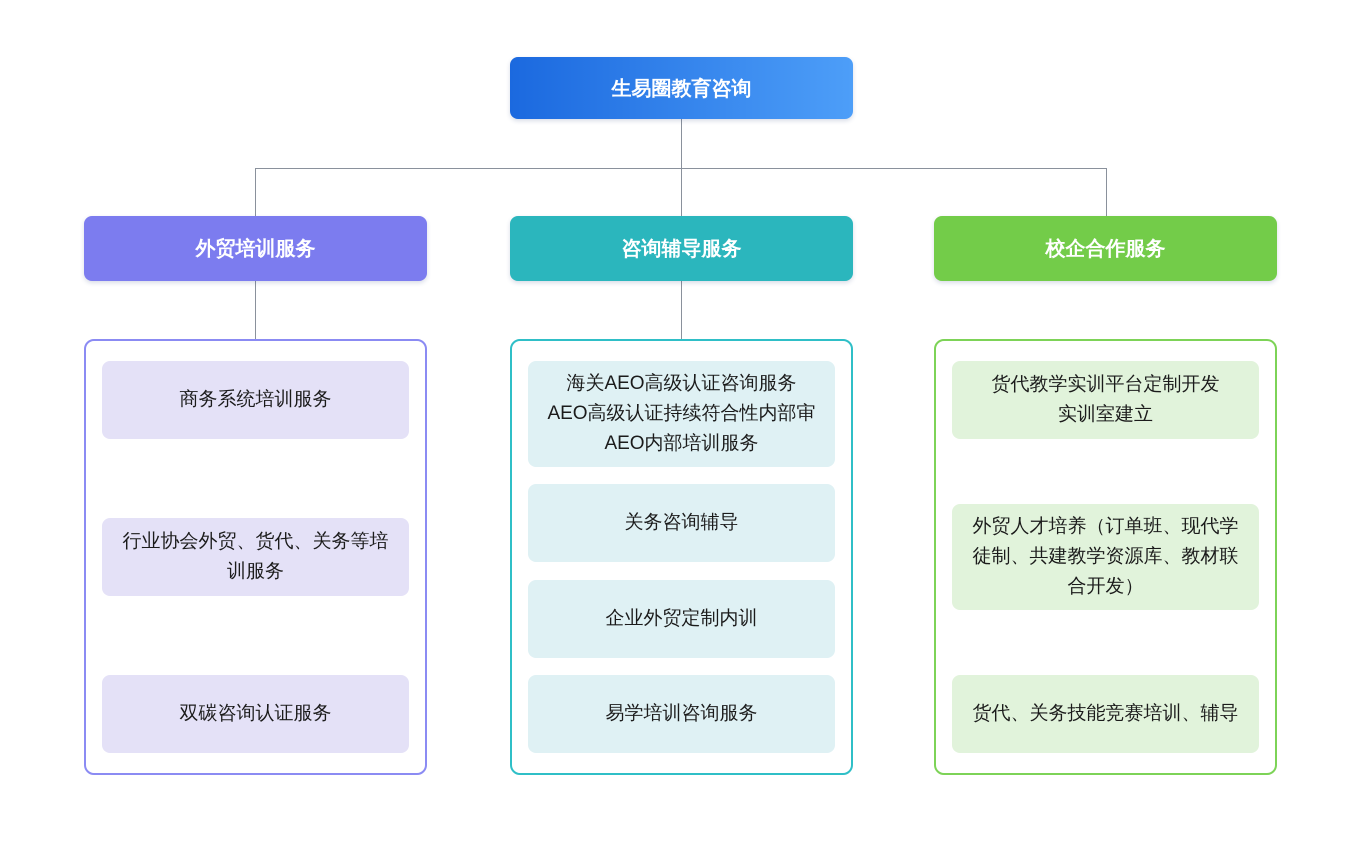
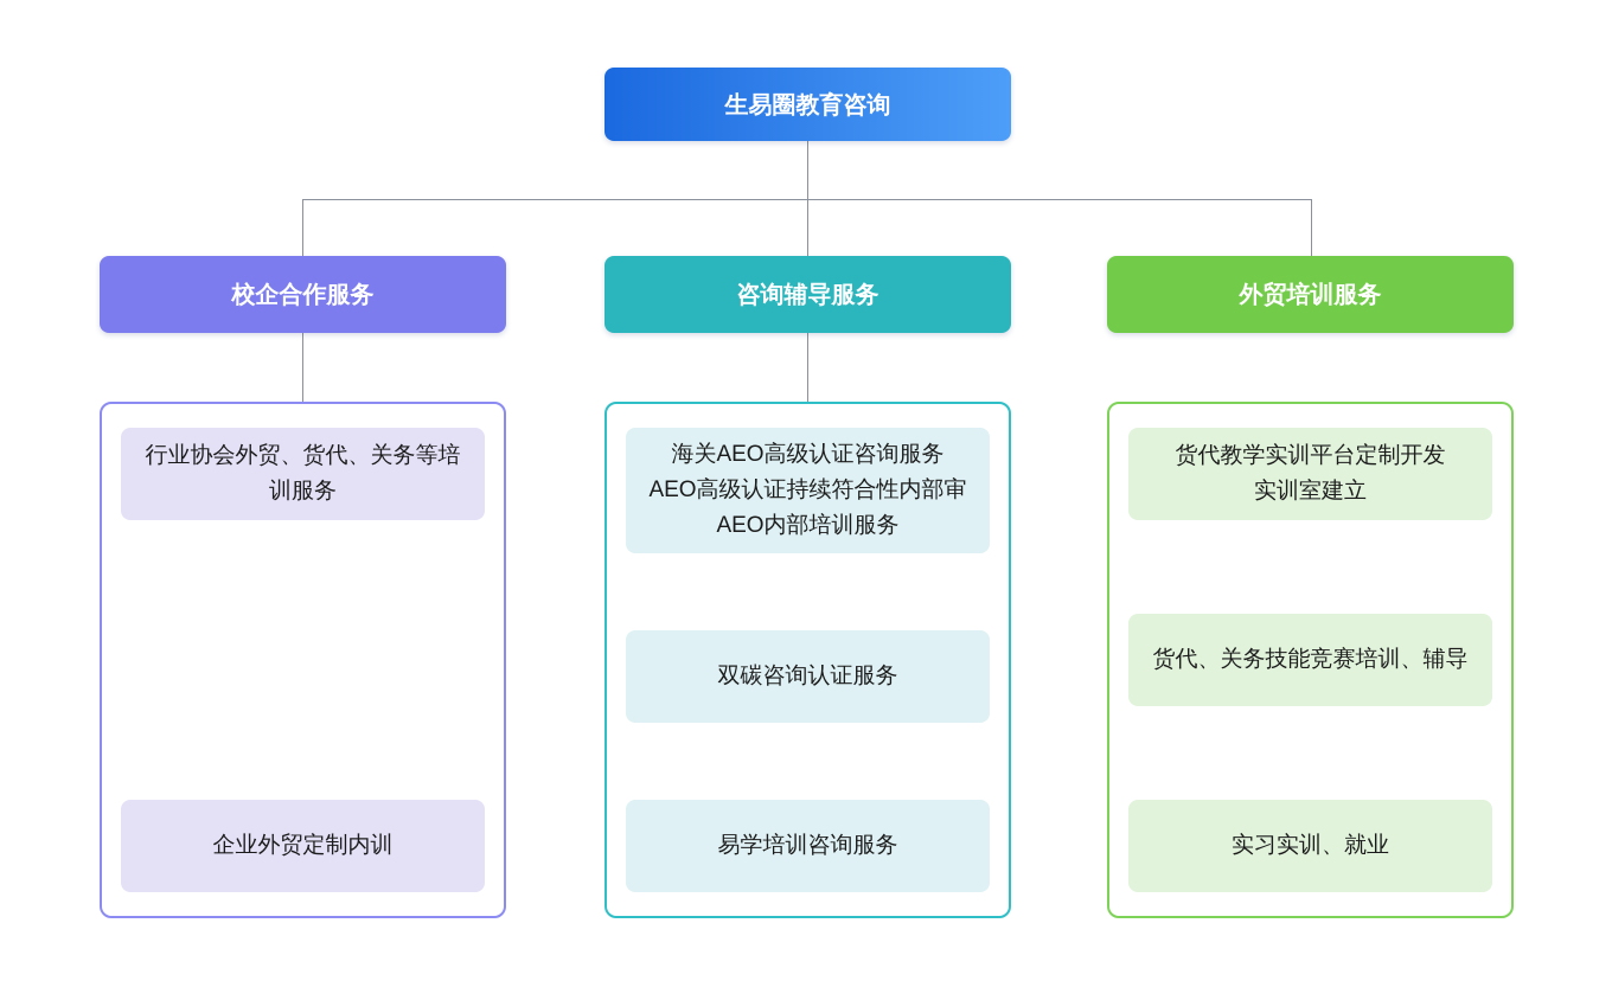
  生易圈教育咨询
- 外贸培训服务
+ 校企合作服务
  咨询辅导服务
- 校企合作服务
+ 外贸培训服务
- 商务系统培训服务
  行业协会外贸、货代、关务等培训服务
- 双碳咨询认证服务
+ 企业外贸定制内训
  海关AEO高级认证咨询服务
  AEO高级认证持续符合性内部审
  AEO内部培训服务
- 关务咨询辅导
- 企业外贸定制内训
+ 双碳咨询认证服务
  易学培训咨询服务
  货代教学实训平台定制开发
  实训室建立
- 外贸人才培养（订单班、现代学徒制、共建教学资源库、教材联合开发）
  货代、关务技能竞赛培训、辅导
+ 实习实训、就业
